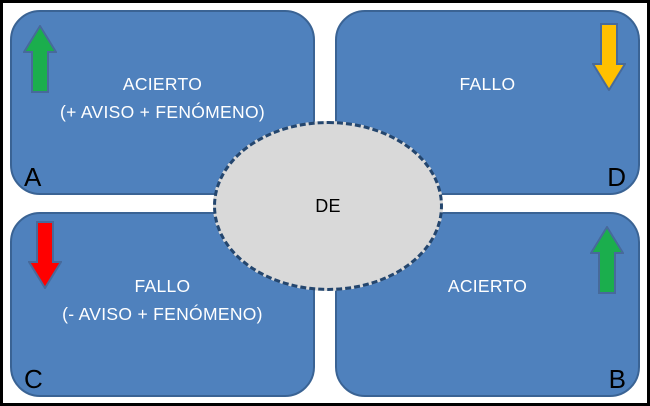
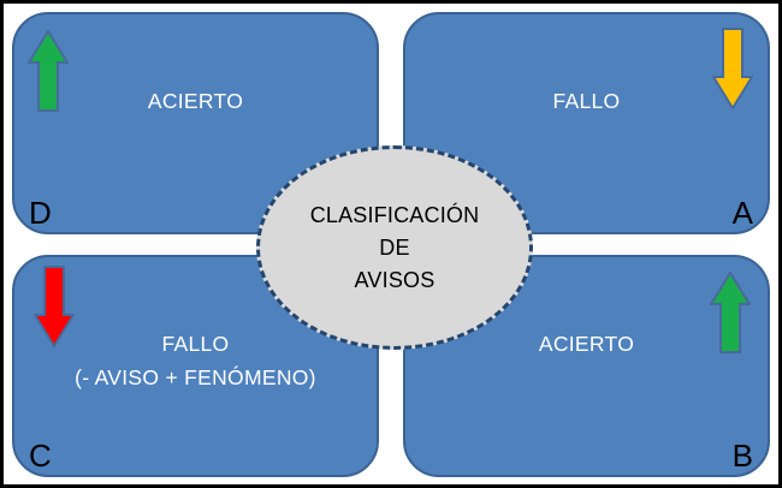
  ACIERTO
- (+ AVISO + FENÓMENO)
- A
+ D
  FALLO
- D
+ A
  FALLO
  (- AVISO + FENÓMENO)
  C
  ACIERTO
  B
+ CLASIFICACIÓN
  DE
+ AVISOS
